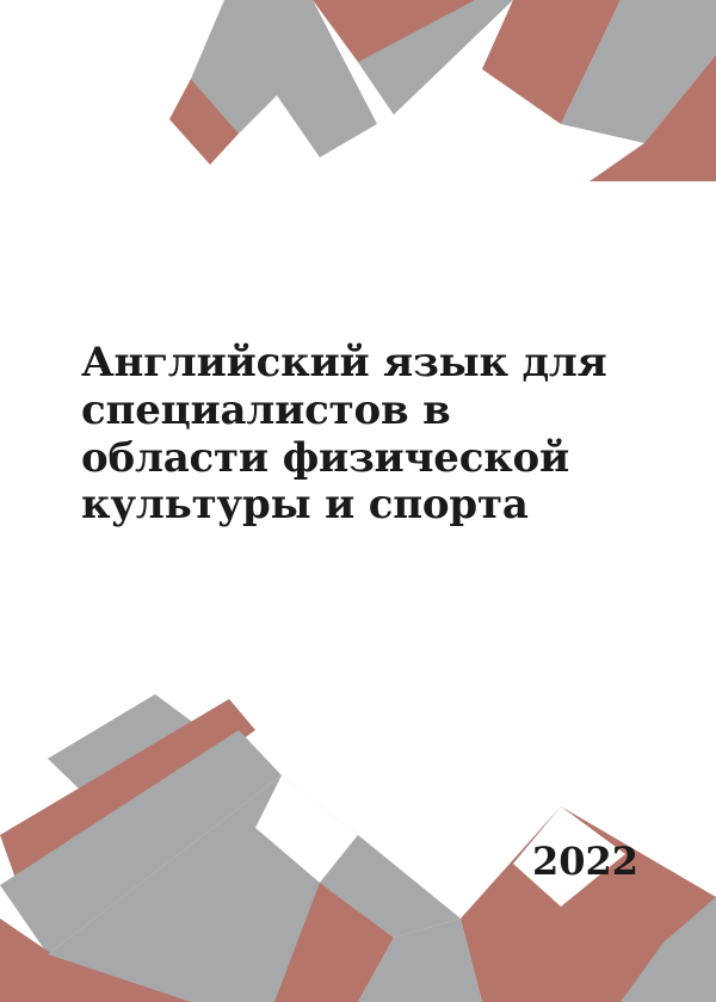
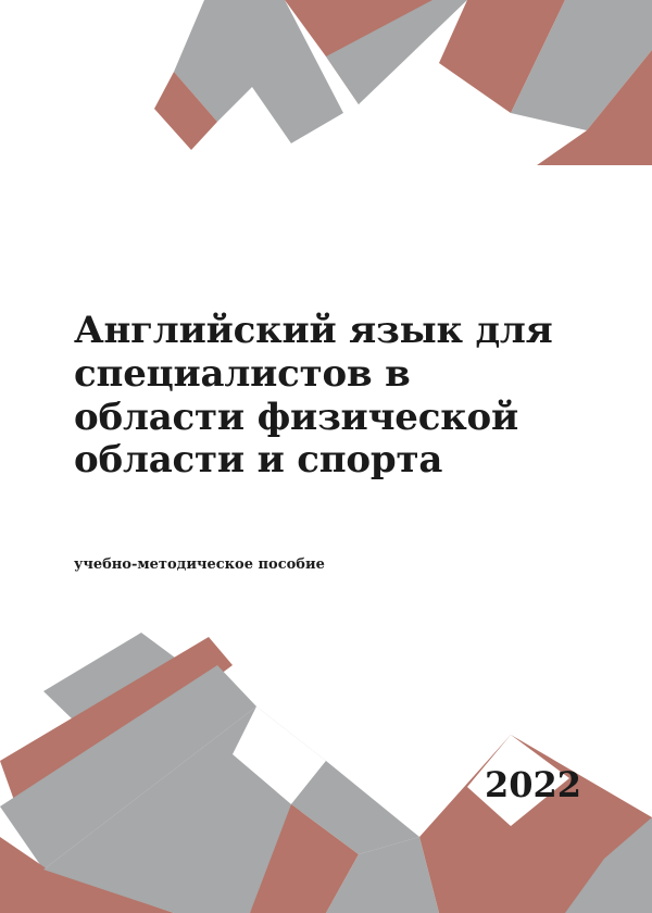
- Английский язык для специалистов в области физической культуры и спорта
+ Английский язык для специалистов в области физической области и спорта
+ учебно-методическое пособие
  2022
